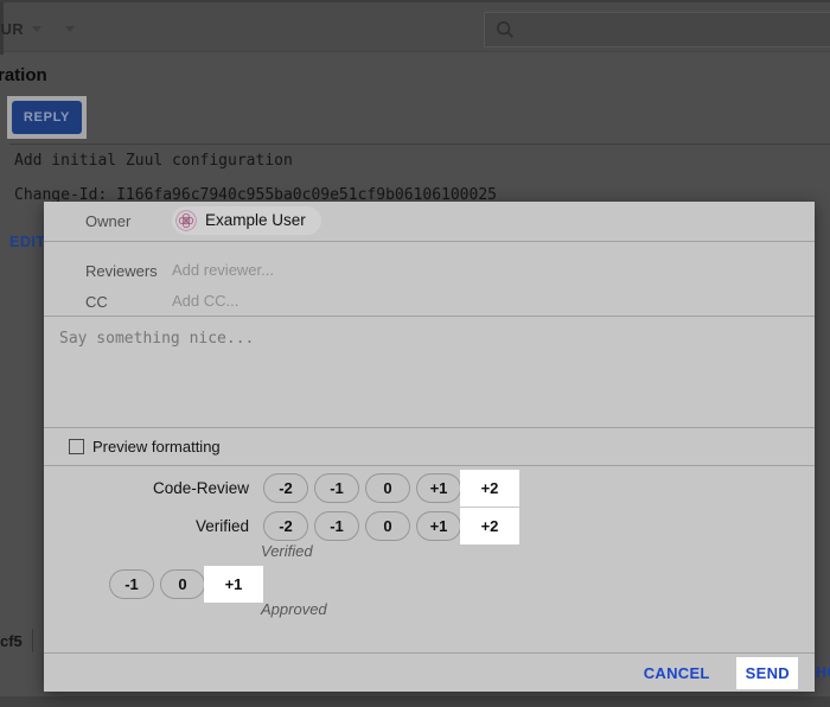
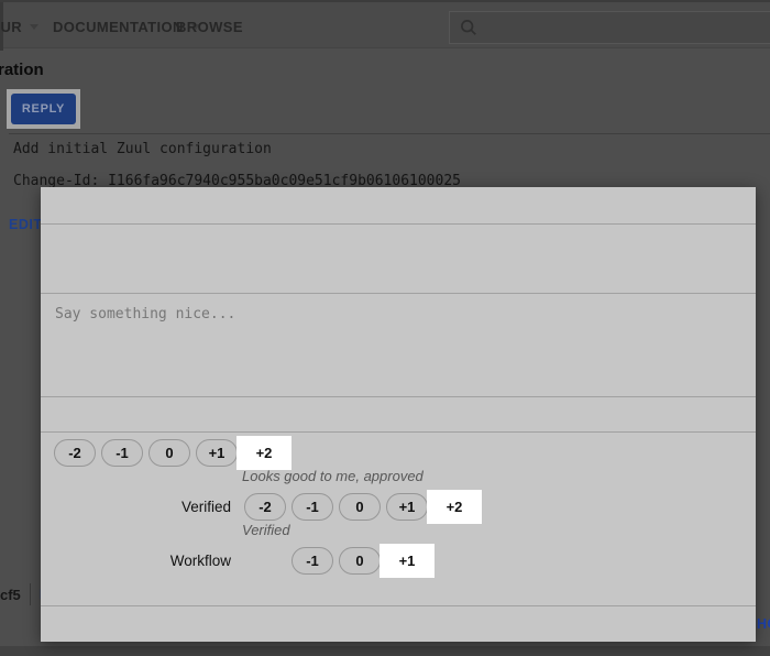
+ DOCUMENTATION
+ BROWSE
  ration
  REPLY
  Add initial Zuul configuration
  Change-Id: I166fa96c7940c955ba0c09e51cf9b06106100025
  EDIT
  cf5
- Owner
- Example User
- Reviewers
- Add reviewer...
- CC
- Add CC...
  Say something nice...
- Preview formatting
- Code-Review
  -2
  -1
  0
  +1
  +2
+ Looks good to me, approved
  Verified
  -2
  -1
  0
  +1
  +2
  Verified
+ Workflow
  -1
  0
  +1
- Approved
- CANCEL
- SEND
